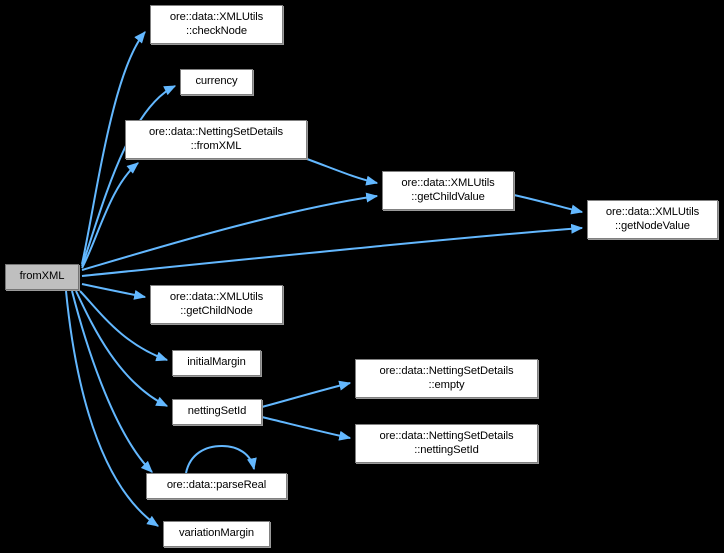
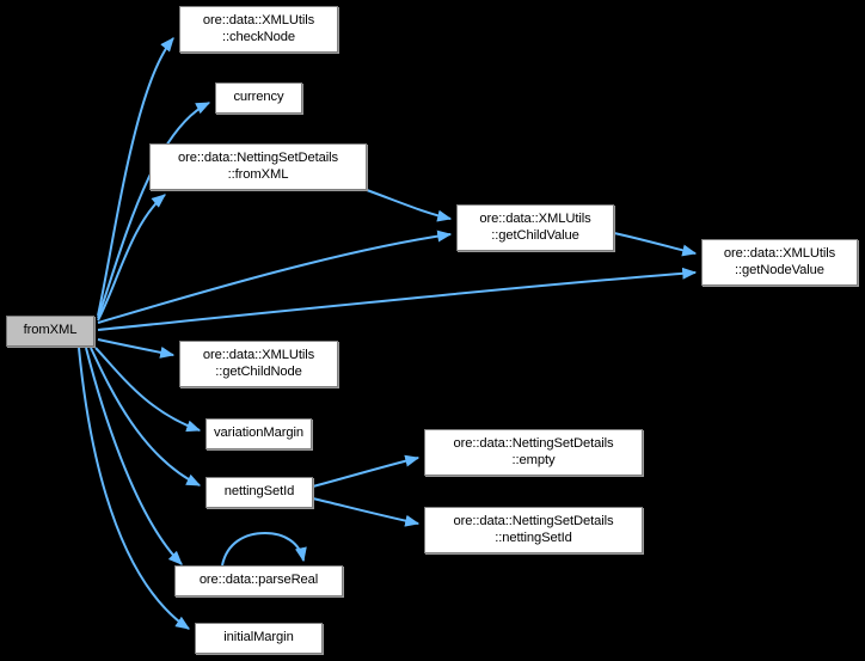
  fromXML
  ore::data::XMLUtils
  ::checkNode
  currency
  ore::data::NettingSetDetails
  ::fromXML
  ore::data::XMLUtils
  ::getChildValue
  ore::data::XMLUtils
  ::getNodeValue
  ore::data::XMLUtils
  ::getChildNode
- initialMargin
+ variationMargin
  nettingSetId
  ore::data::NettingSetDetails
  ::empty
  ore::data::NettingSetDetails
  ::nettingSetId
  ore::data::parseReal
- variationMargin
+ initialMargin
